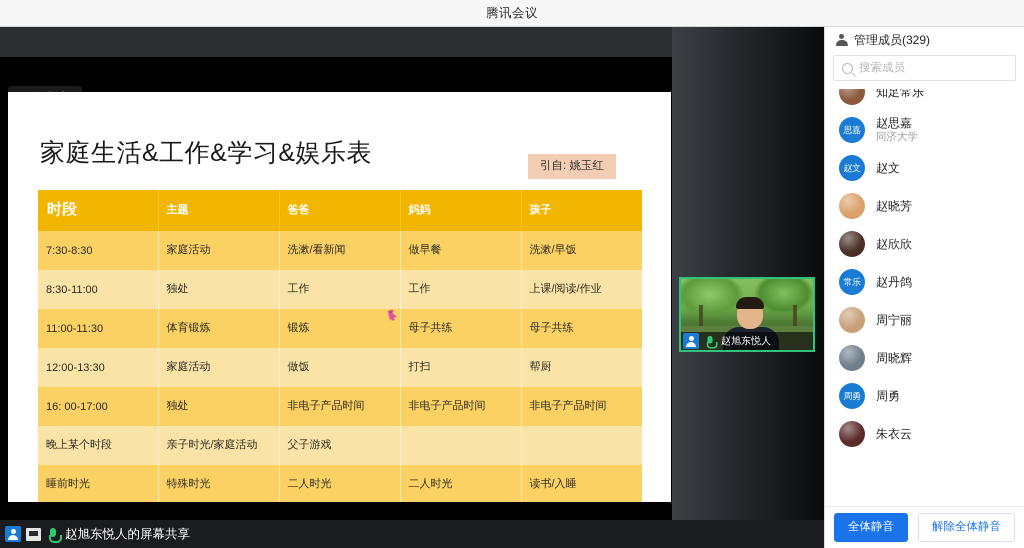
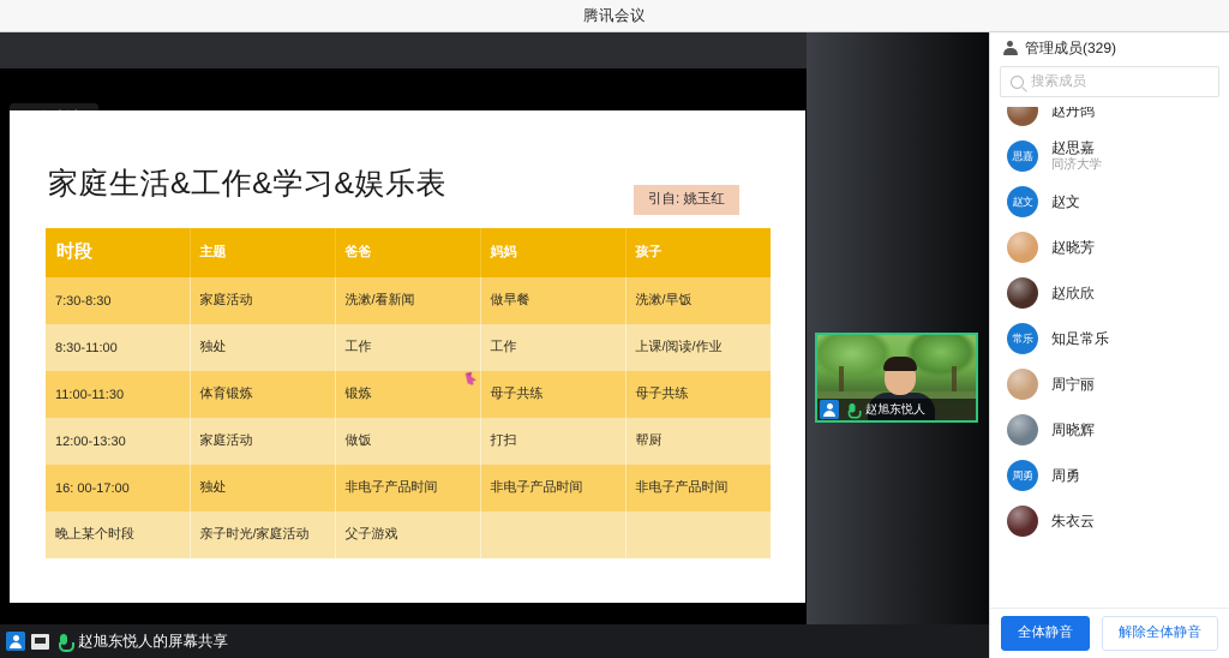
  腾讯会议
  家庭生活&工作&学习&娱乐表
  引自: 姚玉红
  时段	主题	爸爸	妈妈	孩子
  7:30-8:30	家庭活动	洗漱/看新闻	做早餐	洗漱/早饭
  8:30-11:00	独处	工作	工作	上课/阅读/作业
  11:00-11:30	体育锻炼	锻炼	母子共练	母子共练
  12:00-13:30	家庭活动	做饭	打扫	帮厨
  16: 00-17:00	独处	非电子产品时间	非电子产品时间	非电子产品时间
  晚上某个时段	亲子时光/家庭活动	父子游戏
- 睡前时光	特殊时光	二人时光	二人时光	读书/入睡
  赵旭东悦人
  赵旭东悦人的屏幕共享
  管理成员(329)
  搜索成员
- 知足常乐
+ 赵丹鸽
  思嘉
  赵思嘉
  同济大学
  赵文
  赵文
  赵晓芳
  赵欣欣
  常乐
- 赵丹鸽
+ 知足常乐
  周宁丽
  周晓辉
  周勇
  周勇
  朱衣云
  全体静音
  解除全体静音
